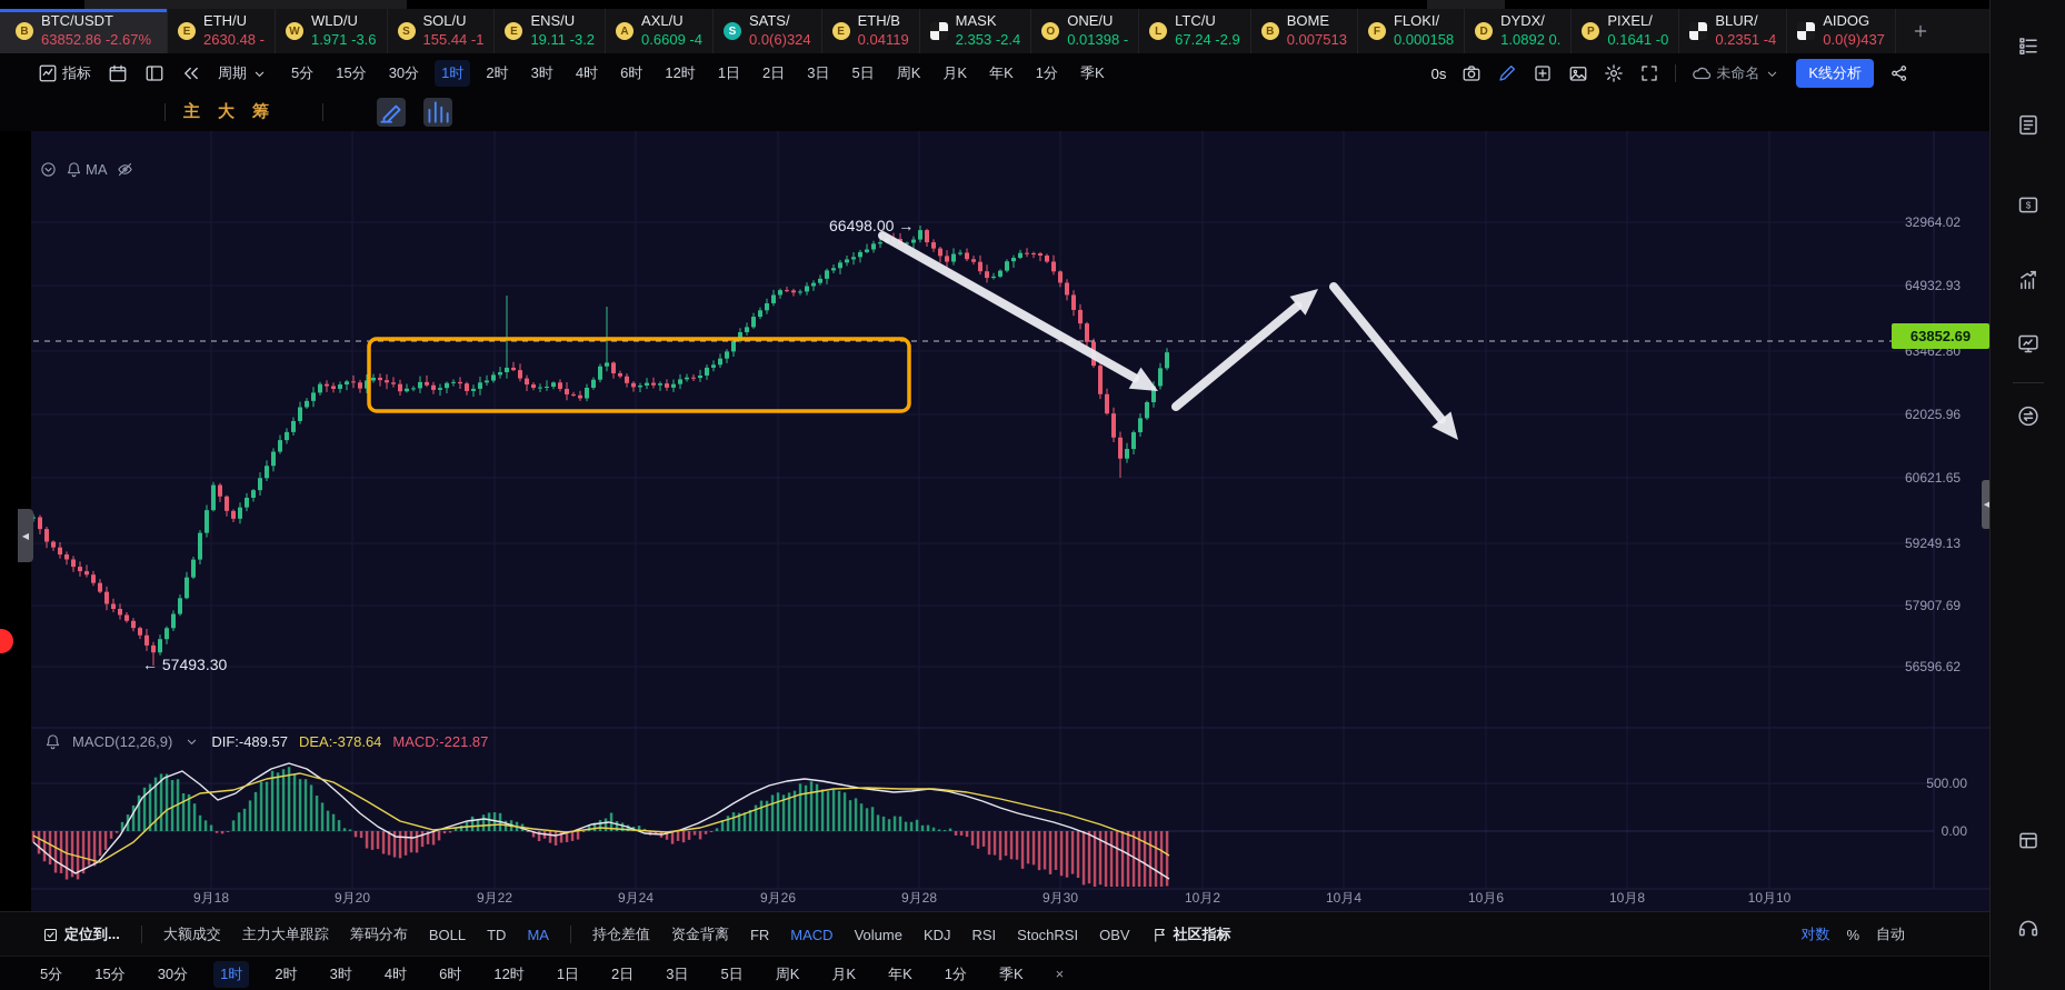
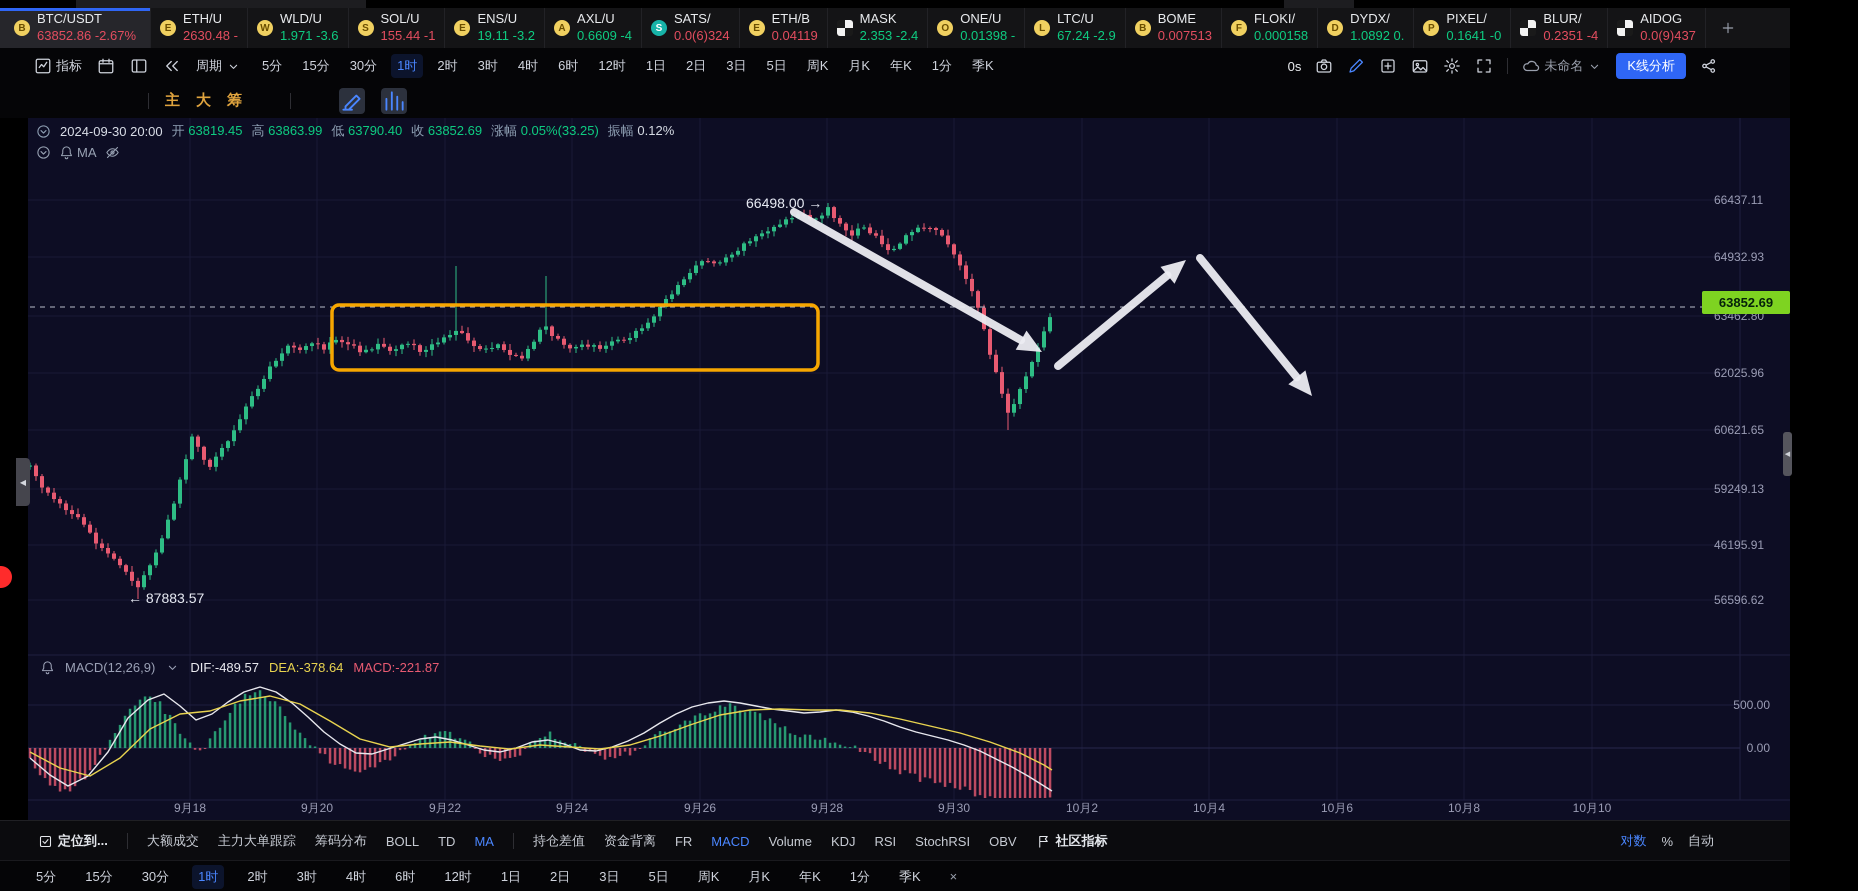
  B
  BTC/USDT
  63852.86 -2.67%
  E
  ETH/U
  2630.48 -
  W
  WLD/U
  1.971 -3.6
  S
  SOL/U
  155.44 -1
  E
  ENS/U
  19.11 -3.2
  A
  AXL/U
  0.6609 -4
  S
  SATS/
  0.0(6)324
  E
  ETH/B
  0.04119
  M
  MASK
  2.353 -2.4
  O
  ONE/U
  0.01398 -
  L
  LTC/U
  67.24 -2.9
  B
  BOME
  0.007513
  F
  FLOKI/
  0.000158
  D
  DYDX/
  1.0892 0.
  P
  PIXEL/
  0.1641 -0
  B
  BLUR/
  0.2351 -4
  A
  AIDOG
  0.0(9)437
  指标
  周期
  5分
  15分
  30分
  1时
  2时
  3时
  4时
  6时
  12时
  1日
  2日
  3日
  5日
  周K
  月K
  年K
  1分
  季K
  0s
  未命名
  K线分析
  主
  大
  筹
  66498.00 →
- ← 57493.30
+ ← 87883.57
- 32964.02
+ 66437.11
  64932.93
  63462.80
  62025.96
  60621.65
  59249.13
- 57907.69
+ 46195.91
  56596.62
  63852.69
  9月18
  9月20
  9月22
  9月24
  9月26
  9月28
  9月30
  10月2
  10月4
  10月6
  10月8
  10月10
  500.00
  0.00
+ 2024-09-30 20:00
+ 开 63819.45
+ 高 63863.99
+ 低 63790.40
+ 收 63852.69
+ 涨幅 0.05%(33.25)
+ 振幅 0.12%
  MA
  MACD(12,26,9)
  DIF:-489.57
  DEA:-378.64
  MACD:-221.87
  ◀
  定位到...
  大额成交
  主力大单跟踪
  筹码分布
  BOLL
  TD
  MA
  持仓差值
  资金背离
  FR
  MACD
  Volume
  KDJ
  RSI
  StochRSI
  OBV
  社区指标
  对数
  %
  自动
  5分
  15分
  30分
  1时
  2时
  3时
  4时
  6时
  12时
  1日
  2日
  3日
  5日
  周K
  月K
  年K
  1分
  季K
  ×
- $
